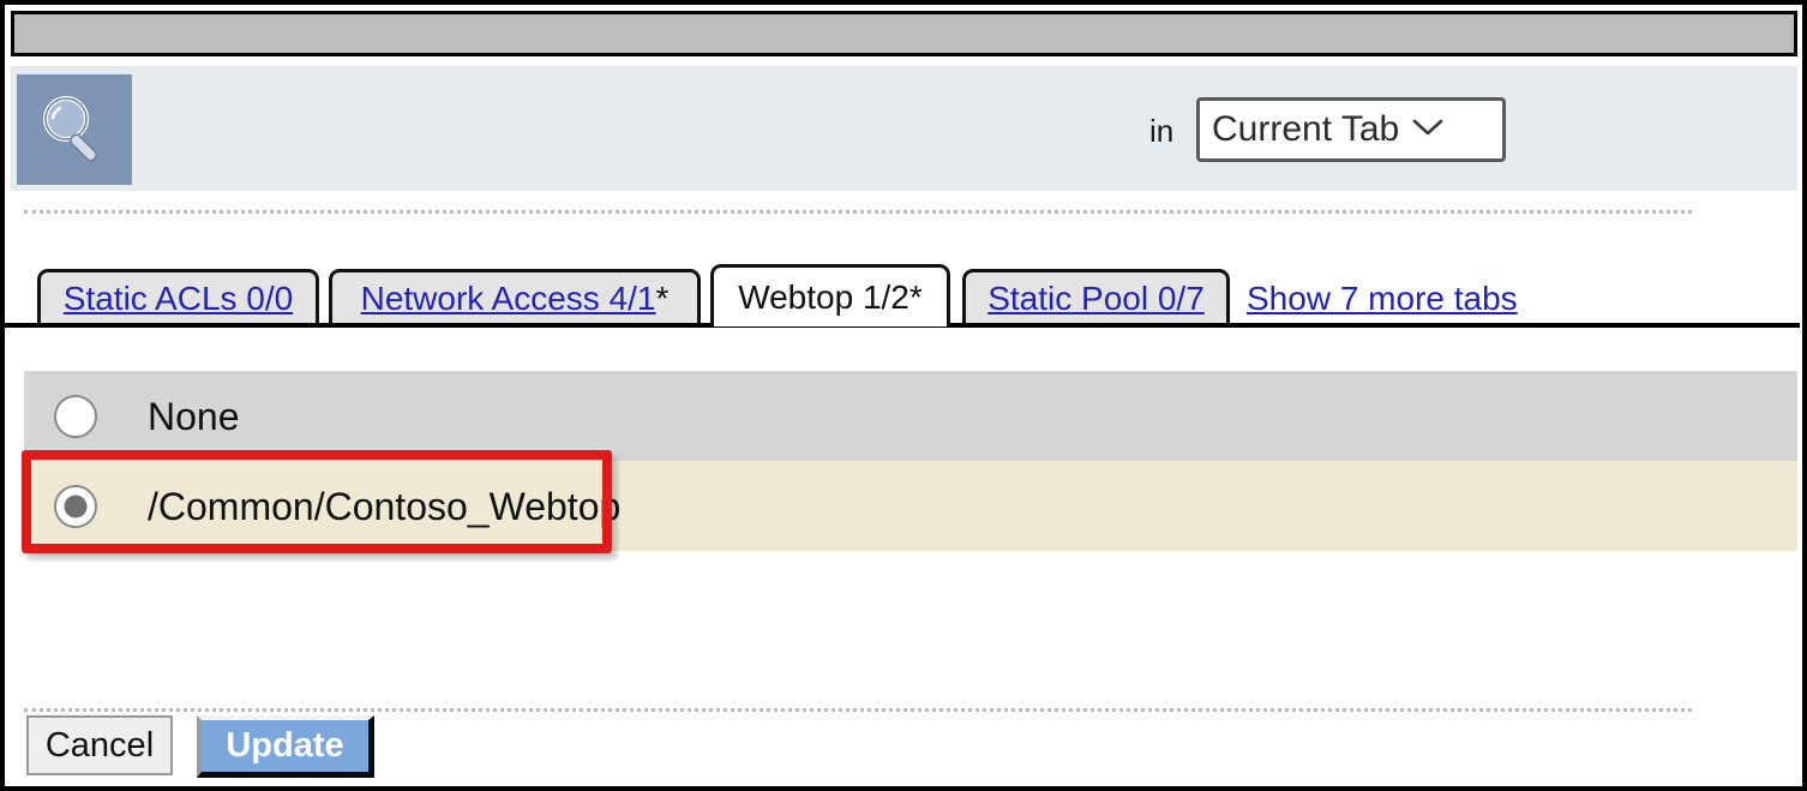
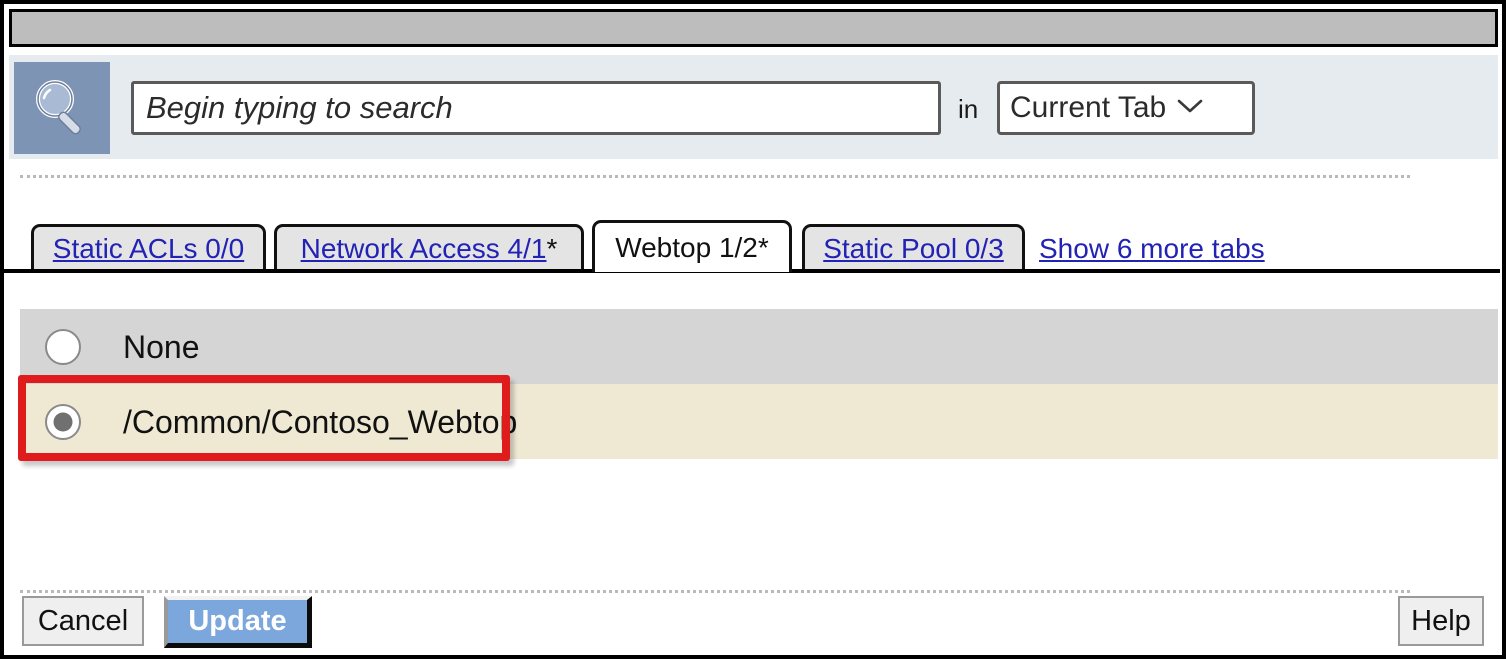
+ Begin typing to search
  in
  Current Tab
  Static ACLs 0/0
  Network Access 4/1
  *
  Webtop 1/2
  *
- Static Pool 0/7
+ Static Pool 0/3
- Show 7 more tabs
+ Show 6 more tabs
  None
  /Common/Contoso_Webtop
  Cancel
  Update
+ Help
